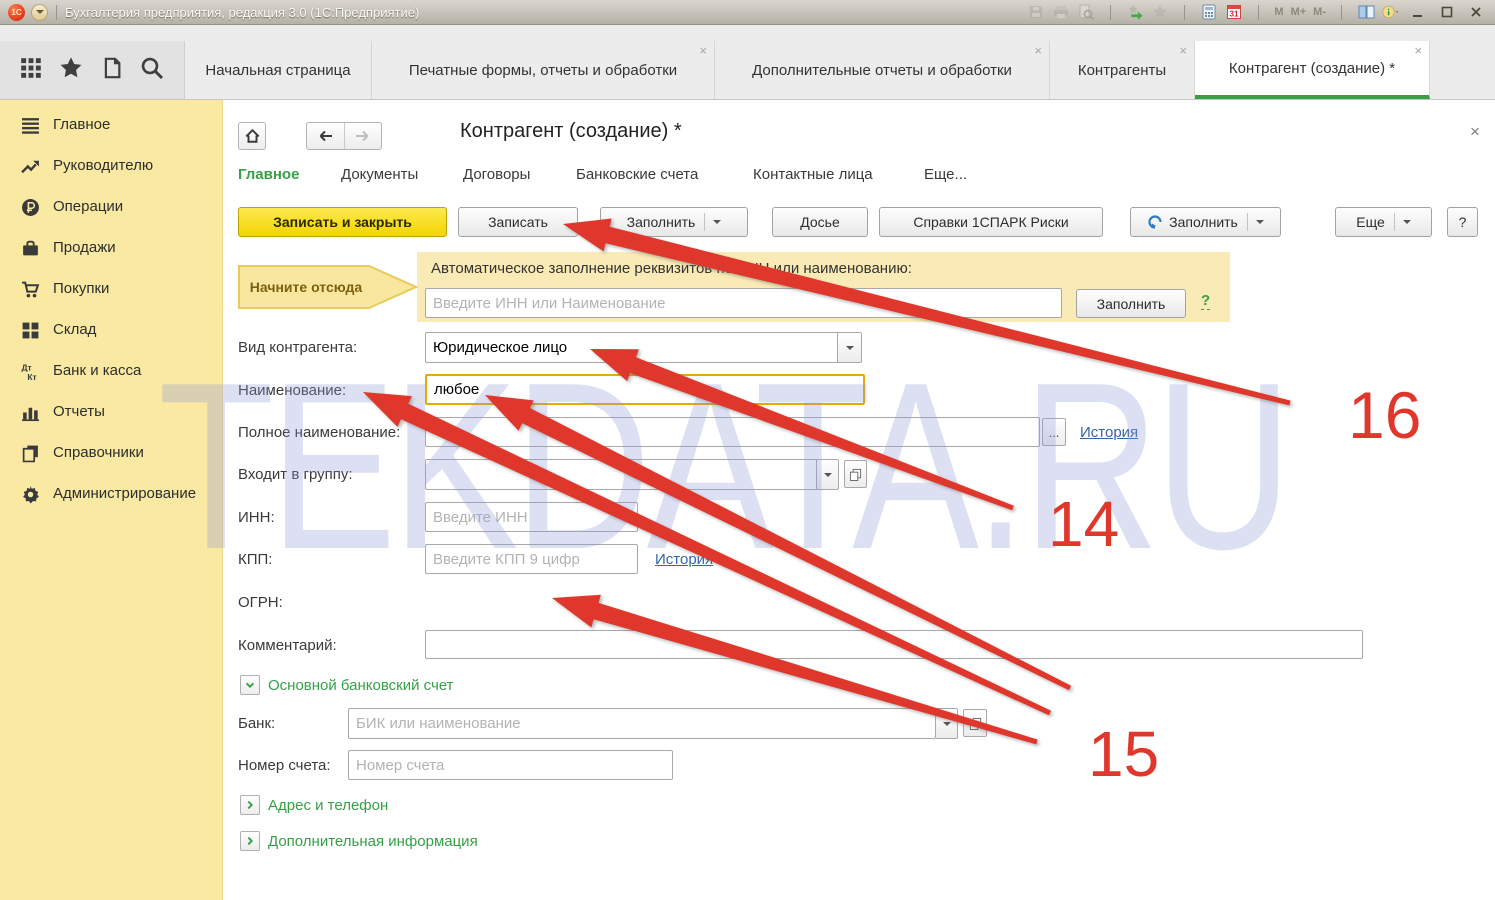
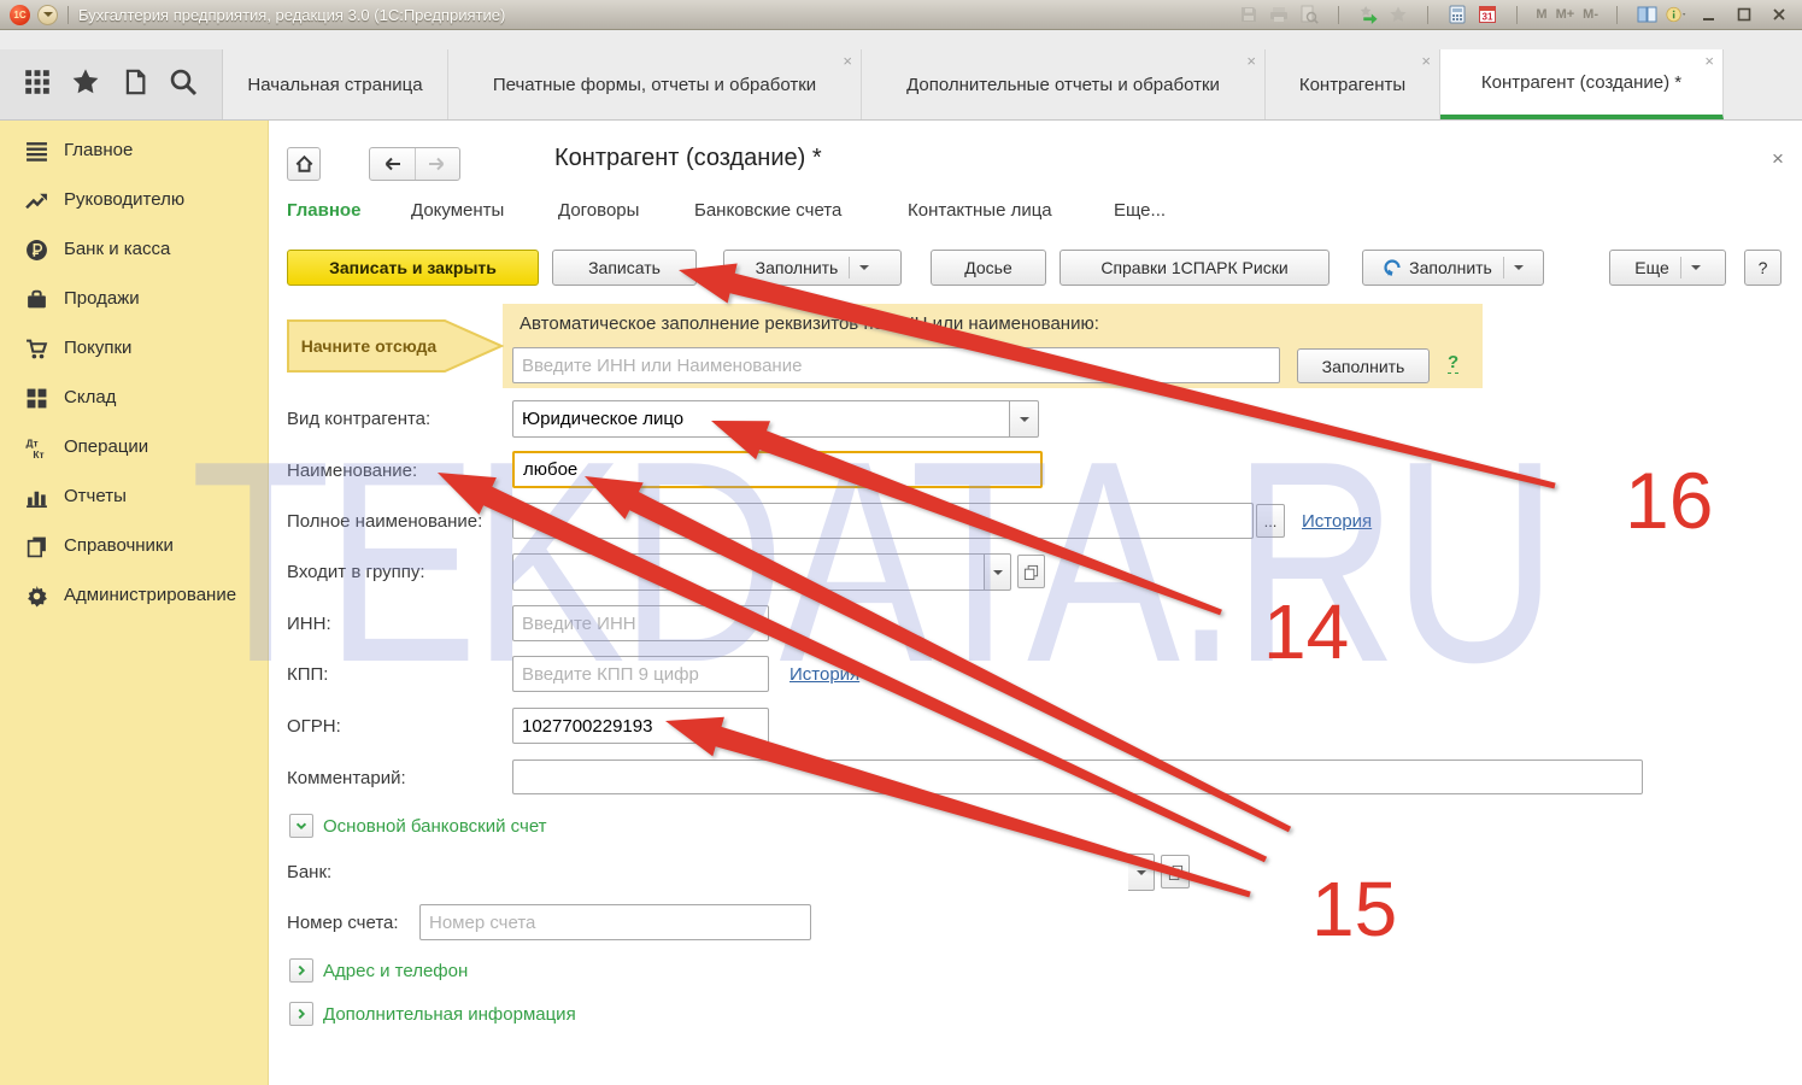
  1С
  Бухгалтерия предприятия, редакция 3.0 (1С:Предприятие)
  31
  M
  M+
  M-
  Начальная страница
  Печатные формы, отчеты и обработки
  Дополнительные отчеты и обработки
  Контрагенты
  Контрагент (создание) *
  Главное
  Руководителю
- Операции
+ Банк и касса
  Продажи
  Покупки
  Склад
  Дт
  Кт
- Банк и касса
+ Операции
  Отчеты
  Справочники
  Администрирование
  Контрагент (создание) *
  Главное
  Документы
  Договоры
  Банковские счета
  Контактные лица
  Еще...
  Записать и закрыть
  Записать
  Заполнить
  Досье
  Справки 1СПАРК Риски
  Заполнить
  Еще
  ?
  Автоматическое заполнение реквизитов или наименованию:
  Введите ИНН или Наименование
  Заполнить
  ?
  Начните отсюда
  Вид контрагента:
  Юридическое лицо
  Наименование:
  любое
  Полное наименование:
  ...
  История
  Входит в группу:
  ИНН:
  Введите ИНН
  КПП:
  Введите КПП 9 цифр
  Истори
  ОГРН:
+ 1027700229193
  Комментарий:
  Основной банковский счет
  Банк:
- БИК или наименование
  Номер счета:
  Номер счета
  Адрес и телефон
  Дополнительная информация
  TEKDAT.RU
  16
  14
  15
